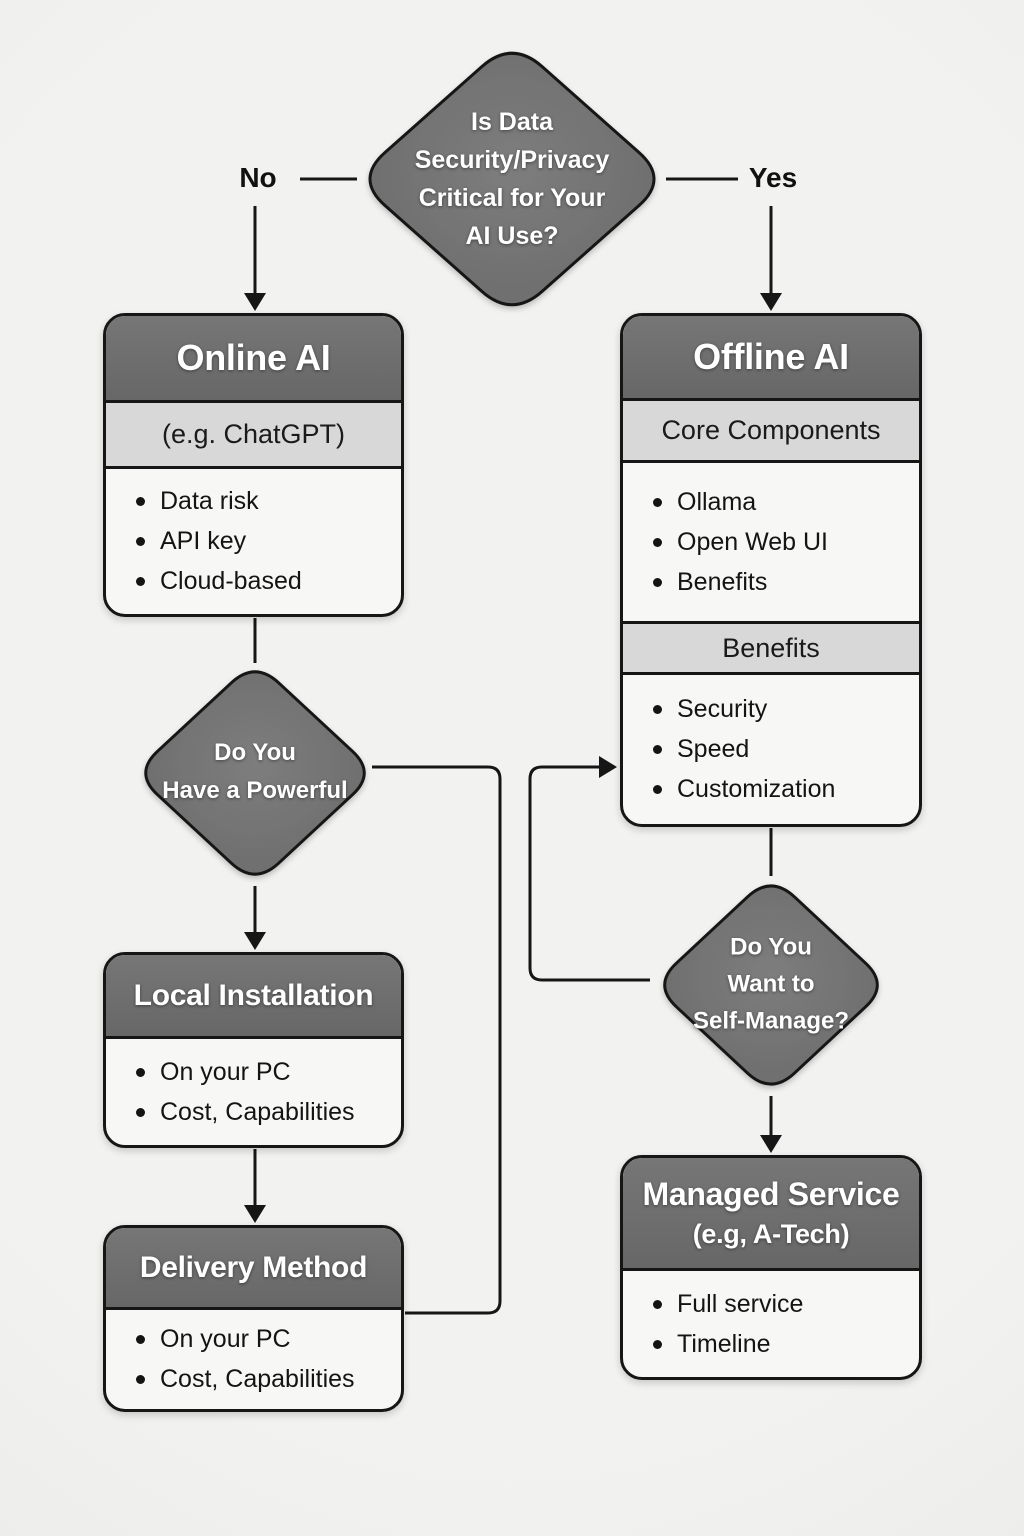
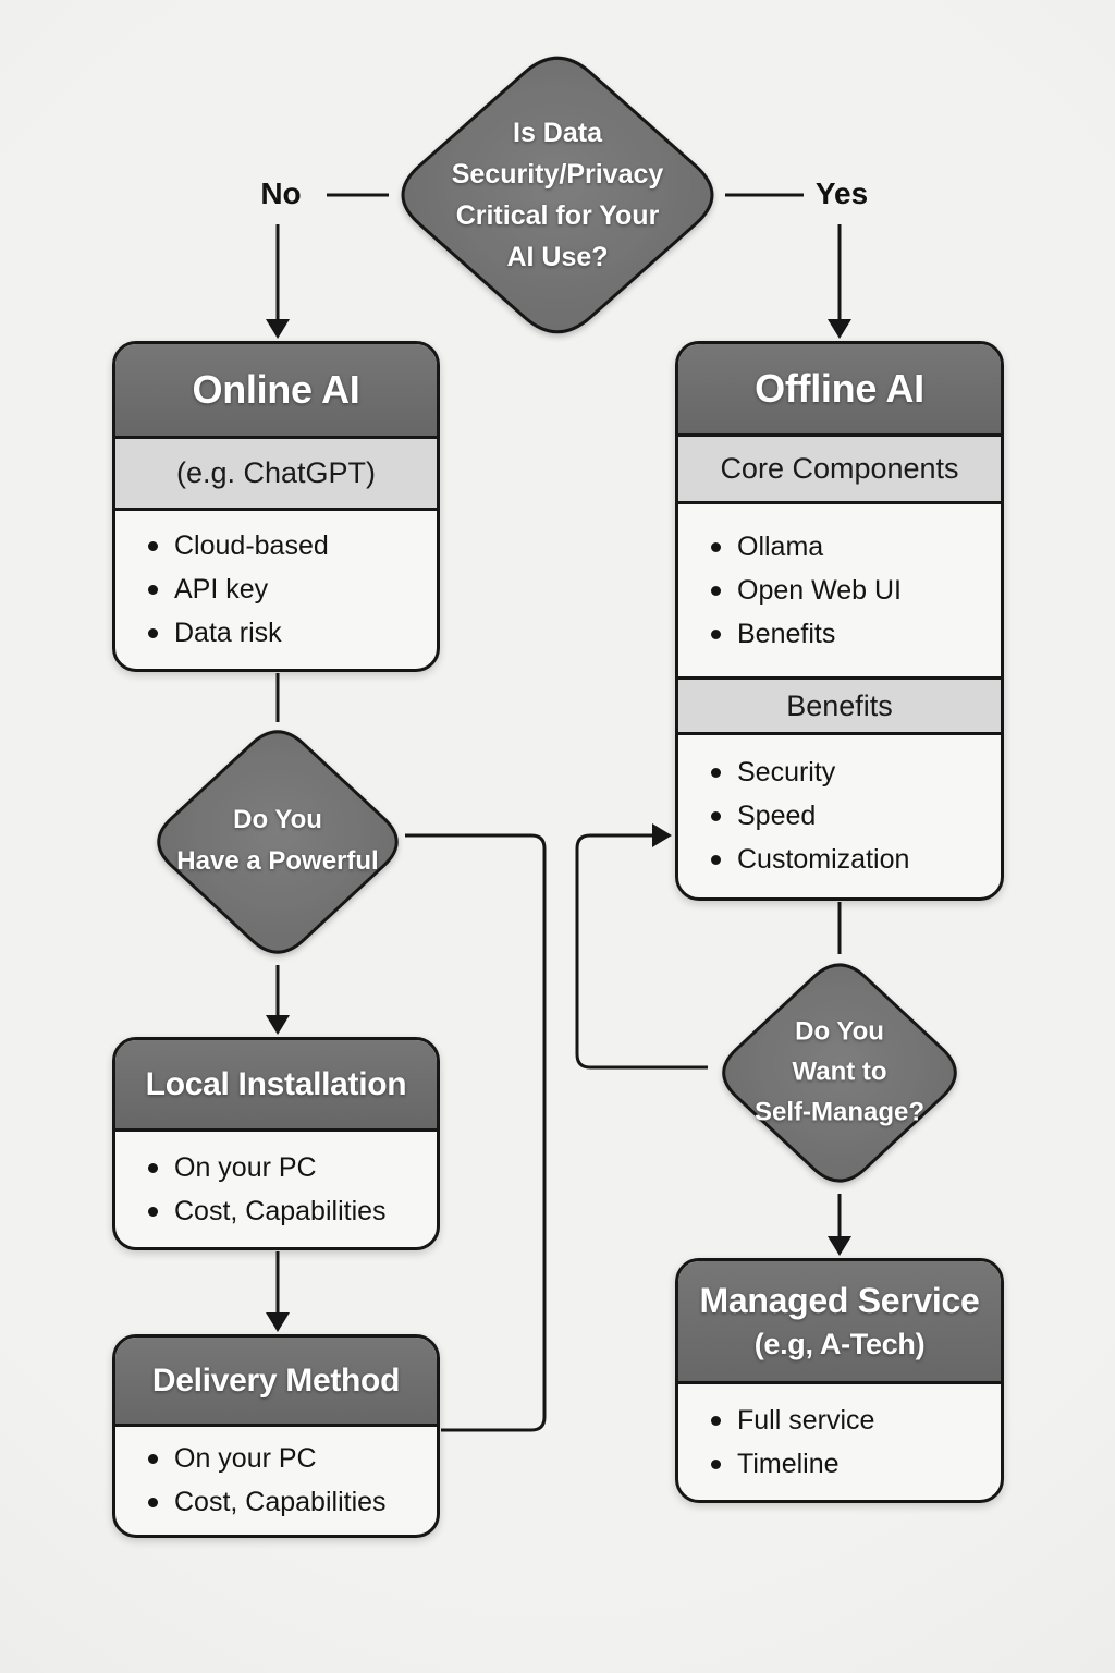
  Is Data
  Security/Privacy
  Critical for Your
  AI Use?
  No
  Yes
  Online AI
  (e.g. ChatGPT)
- Data risk
+ Cloud-based
  API key
- Cloud-based
+ Data risk
  Offline AI
  Core Components
  Ollama
  Open Web UI
  Benefits
  Benefits
  Security
  Speed
  Customization
  Do You
  Have a Powerful
  Local Installation
  On your PC
  Cost, Capabilities
  Delivery Method
  On your PC
  Cost, Capabilities
  Do You
  Want to
  Self-Manage?
  Managed Service
  (e.g, A-Tech)
  Full service
  Timeline
